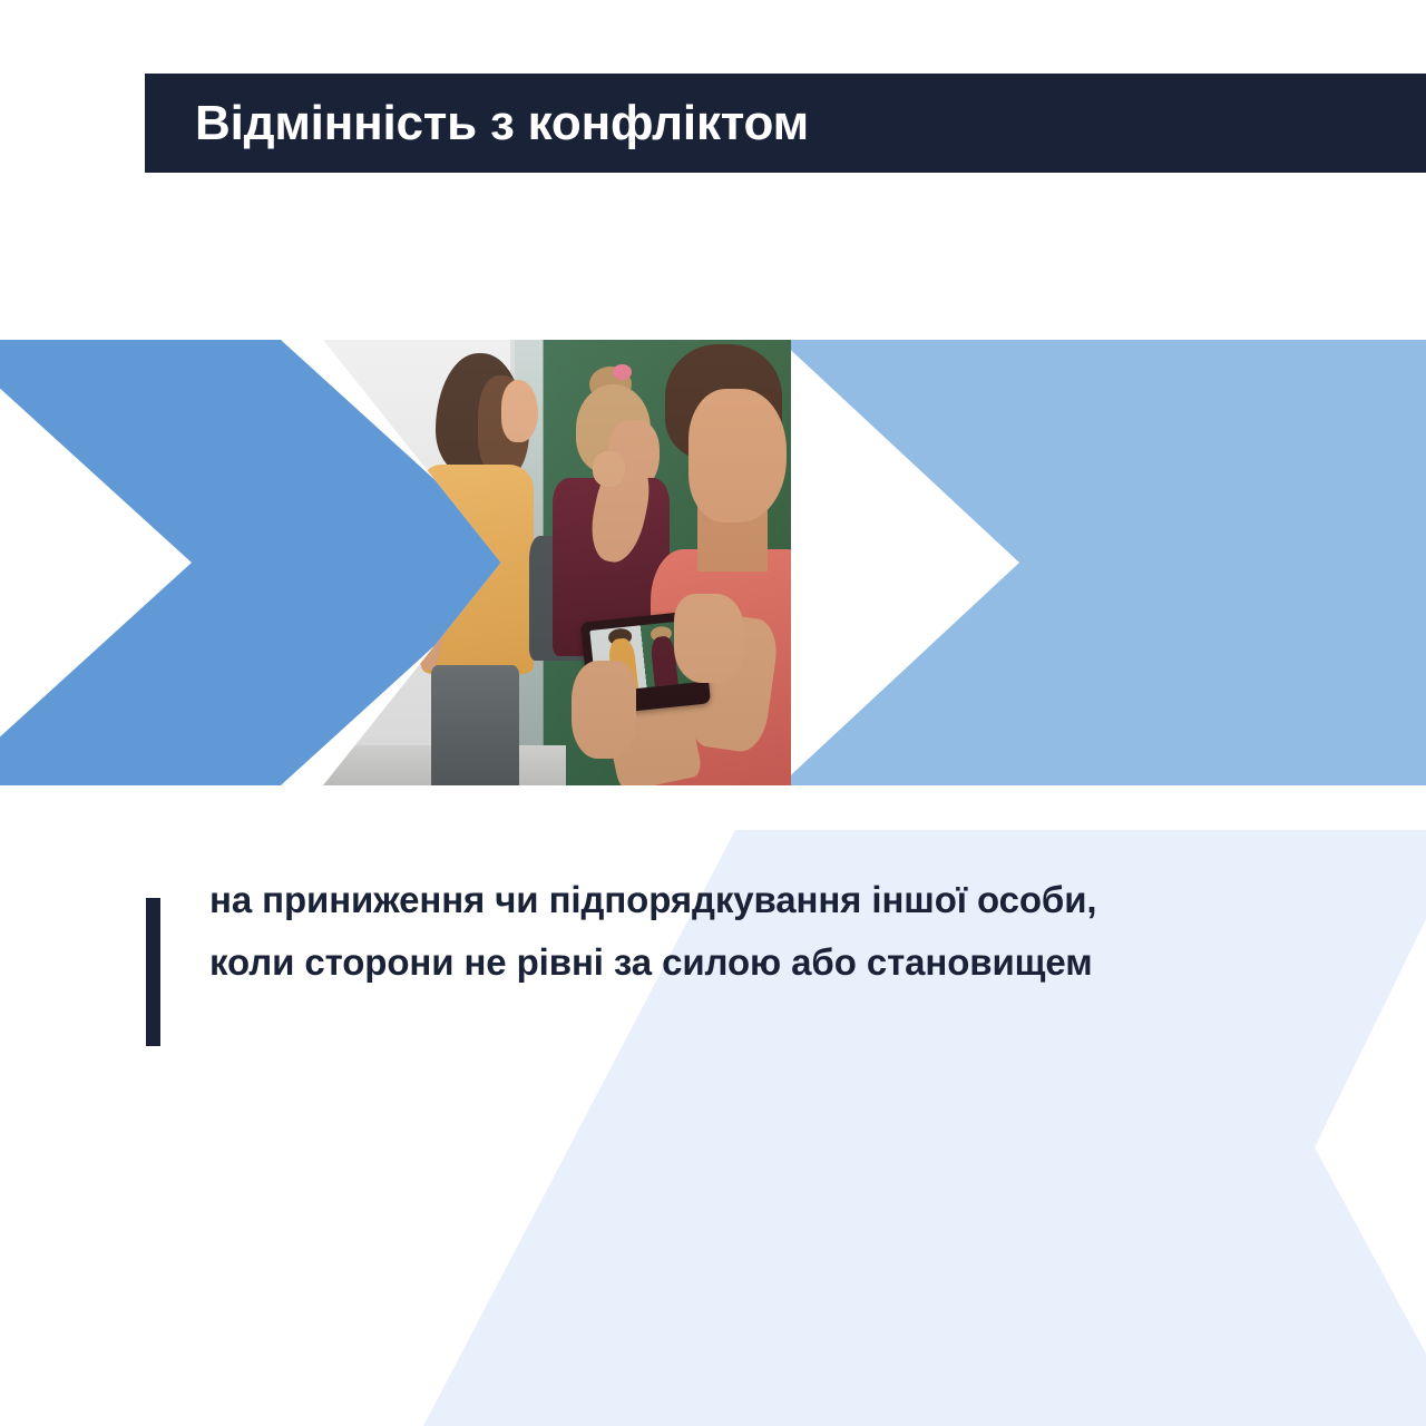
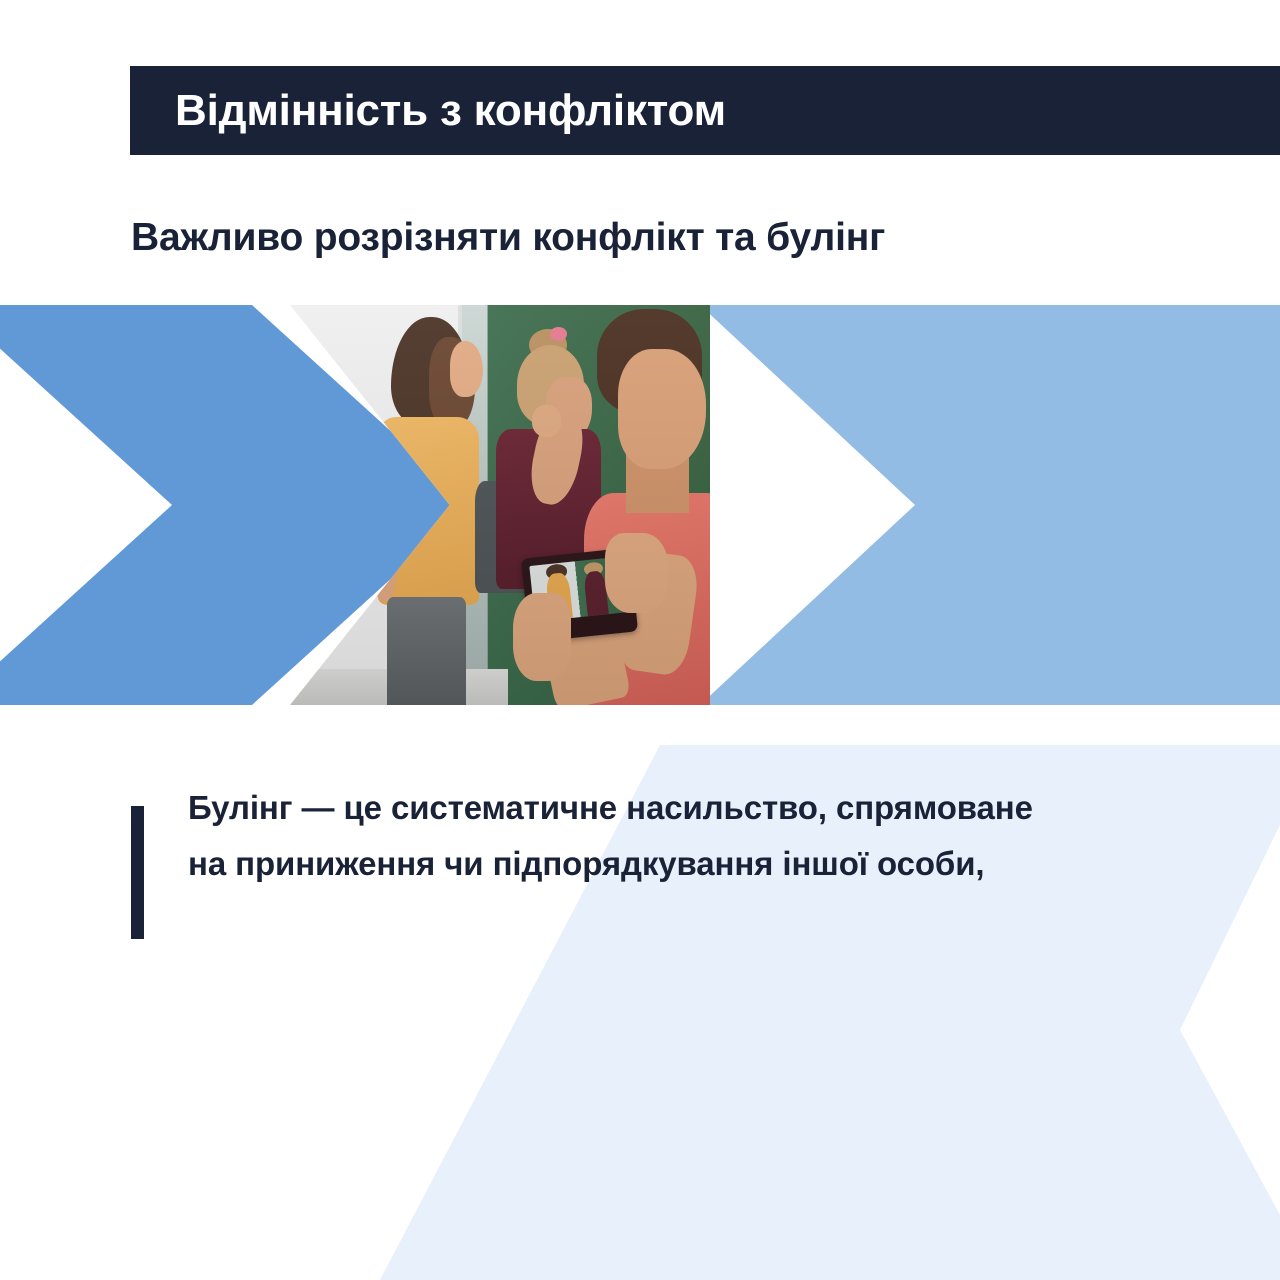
  Відмінність з конфліктом
+ Важливо розрізняти конфлікт та булінг
+ Булінг — це систематичне насильство, спрямоване
  на приниження чи підпорядкування іншої особи,
- коли сторони не рівні за силою або становищем
